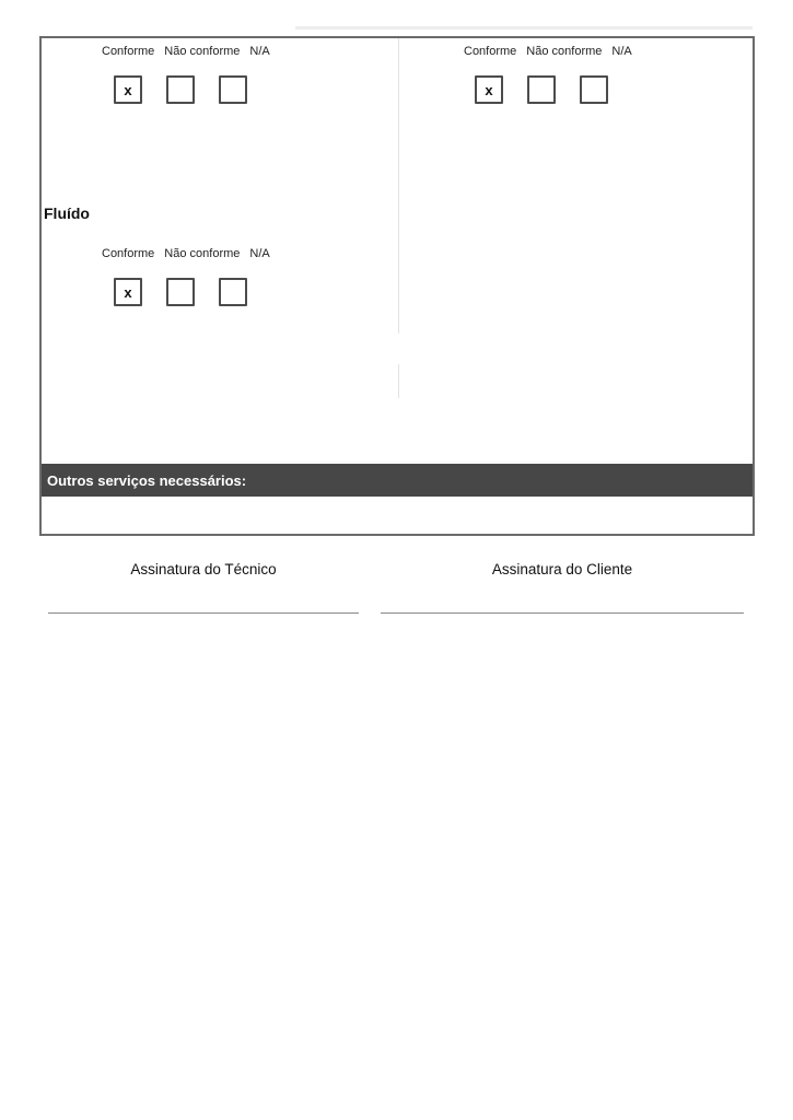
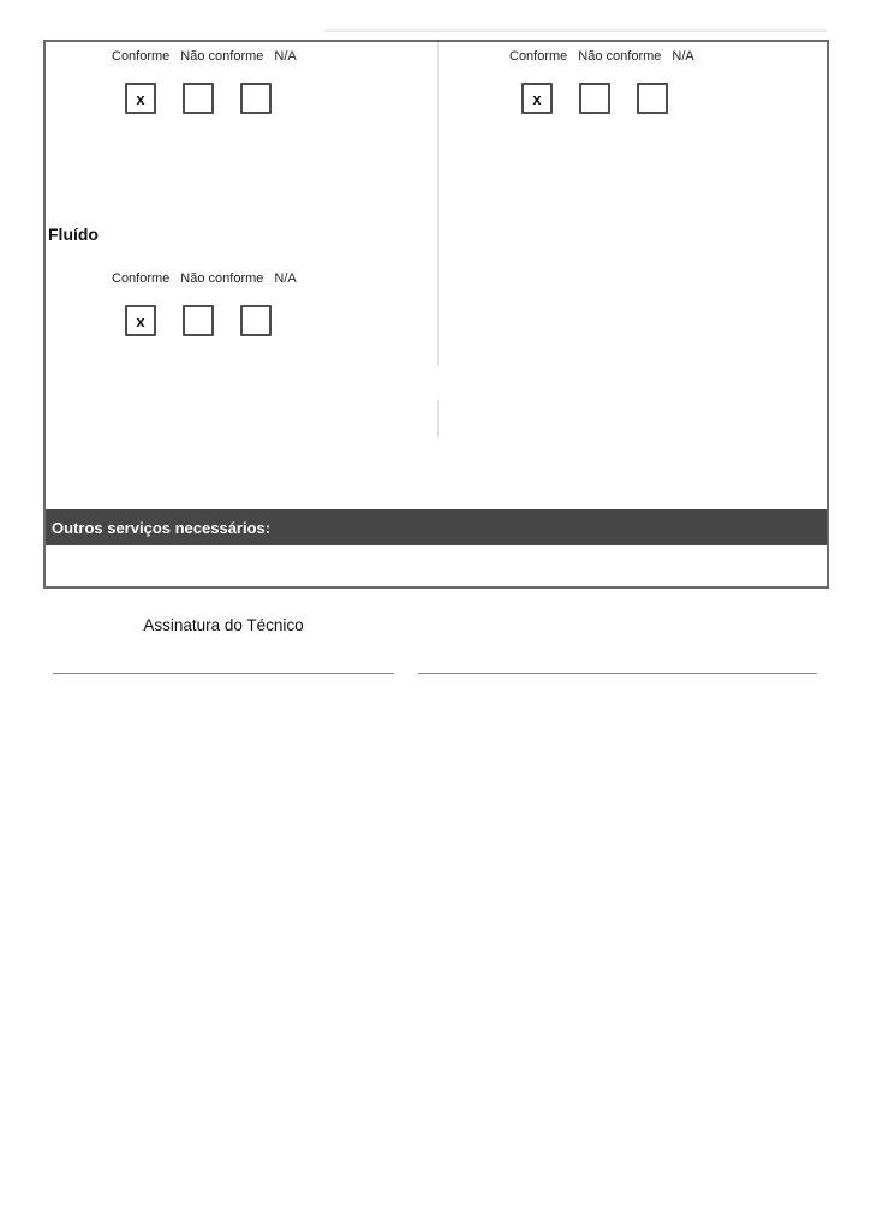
  Conforme
  Não conforme
  N/A
  x
  Conforme
  Não conforme
  N/A
  x
  Fluído
  Conforme
  Não conforme
  N/A
  x
  Outros serviços necessários:
  Assinatura do Técnico
- Assinatura do Cliente
